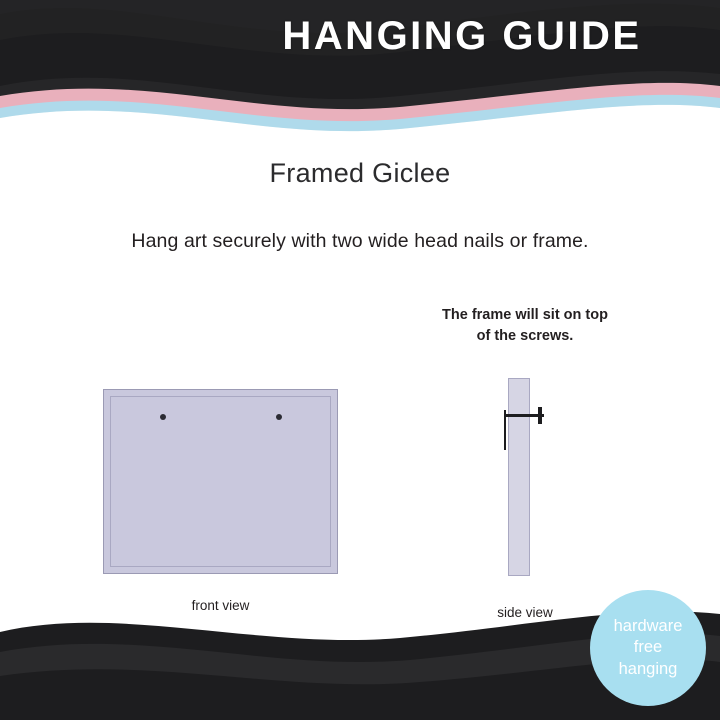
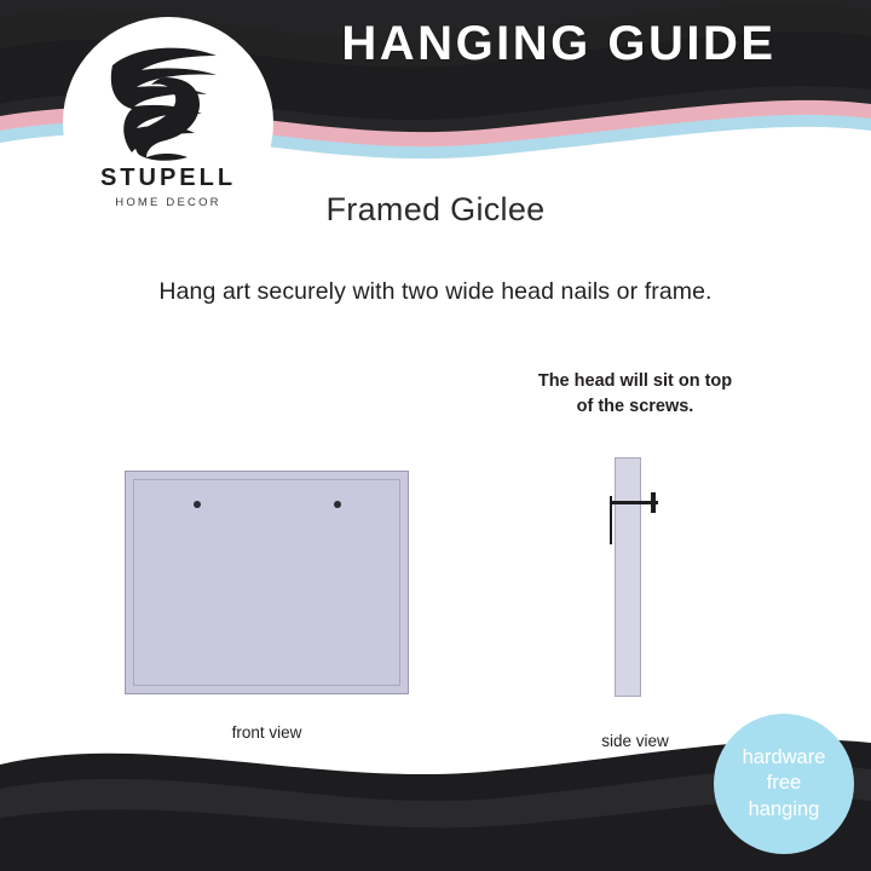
  HANGING GUIDE
+ STUPELL
+ HOME DECOR
  Framed Giclee
  Hang art securely with two wide head nails or frame.
- The frame will sit on top
+ The head will sit on top
  of the screws.
  front view
  side view
  hardware
  free
  hanging
